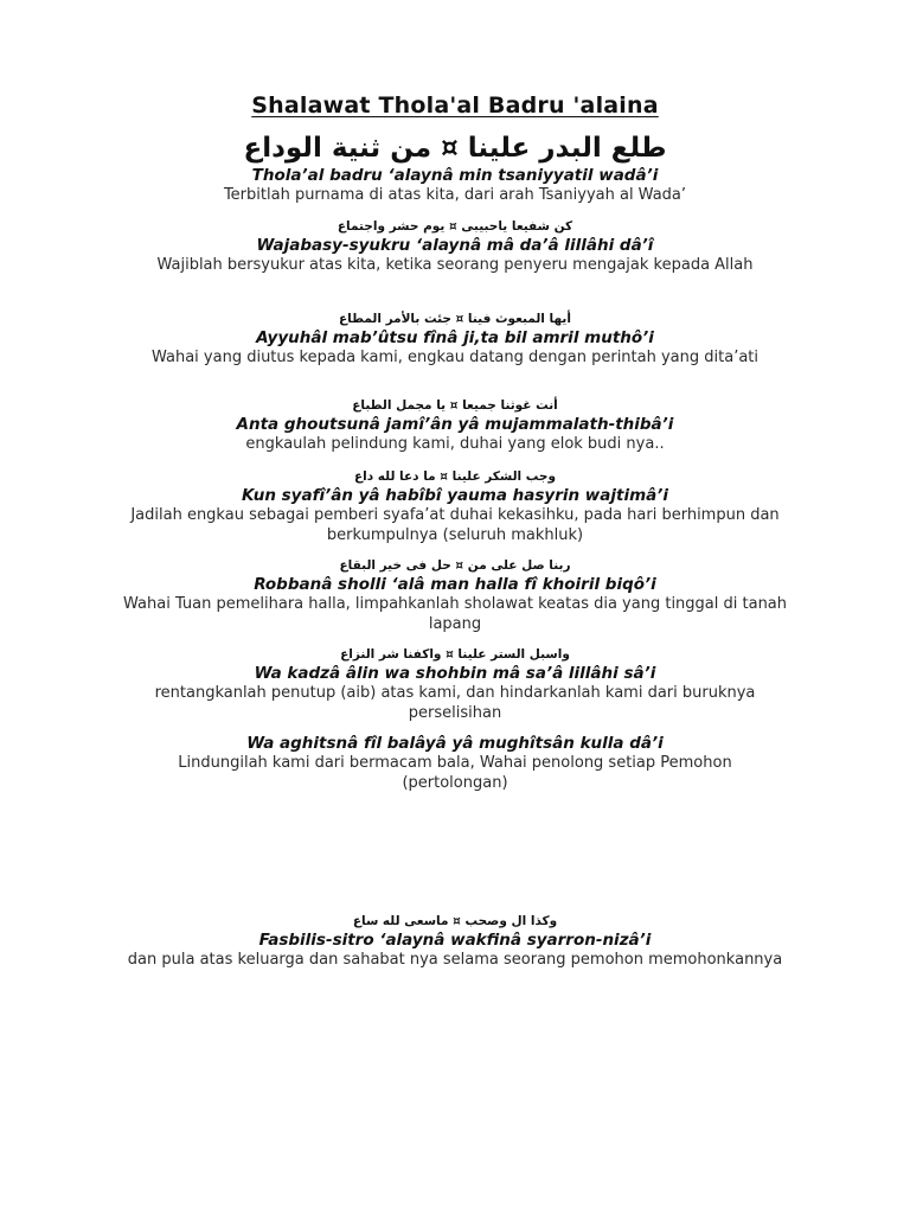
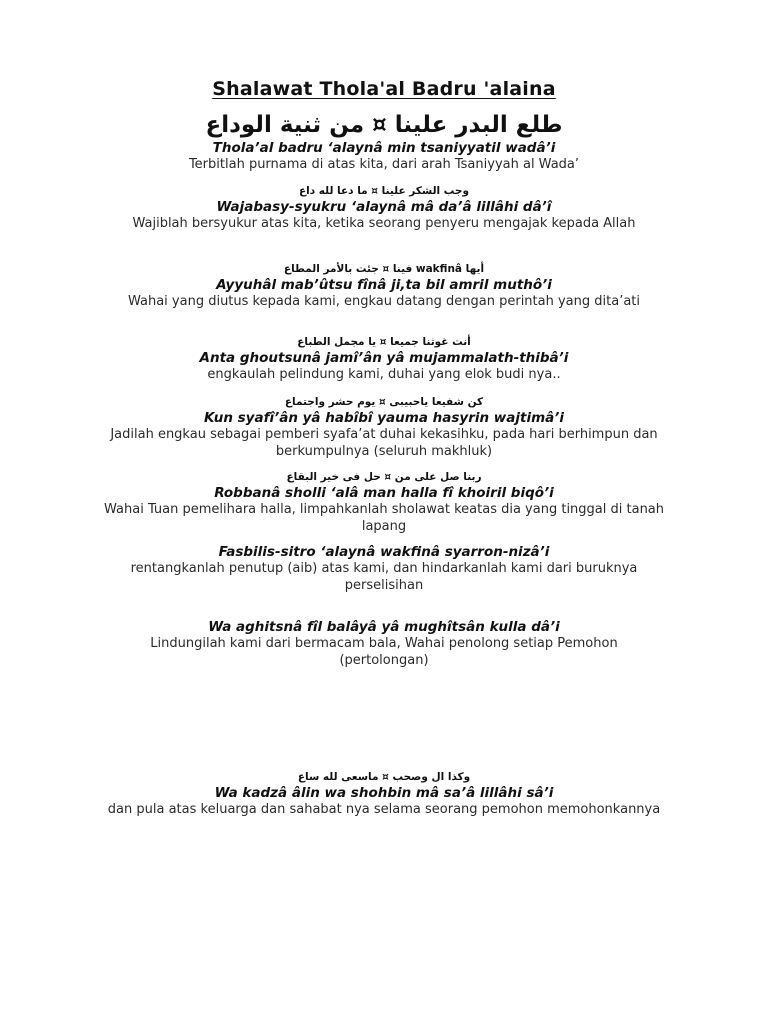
  Shalawat Thola'al Badru 'alaina
  طلع البدر علينا ¤ من ثنية الوداع
  Thola’al badru ‘alaynâ min tsaniyyatil wadâ’i
  Terbitlah purnama di atas kita, dari arah Tsaniyyah al Wada’
- كن شفيعا ياحبيبى ¤ يوم حشر واجتماع
+ وجب الشكر علينا ¤ ما دعا لله داع
  Wajabasy-syukru ‘alaynâ mâ da’â lillâhi dâ’î
  Wajiblah bersyukur atas kita, ketika seorang penyeru mengajak kepada Allah
- أيها المبعوث فينا ¤ جئت بالأمر المطاع
+ أيها wakfinâ فينا ¤ جئت بالأمر المطاع
  Ayyuhâl mab’ûtsu fînâ ji,ta bil amril muthô’i
  Wahai yang diutus kepada kami, engkau datang dengan perintah yang dita’ati
  أنت غوثنا جميعا ¤ يا مجمل الطباع
  Anta ghoutsunâ jamî’ân yâ mujammalath-thibâ’i
  engkaulah pelindung kami, duhai yang elok budi nya..
- وجب الشكر علينا ¤ ما دعا لله داع
+ كن شفيعا ياحبيبى ¤ يوم حشر واجتماع
  Kun syafî’ân yâ habîbî yauma hasyrin wajtimâ’i
  Jadilah engkau sebagai pemberi syafa’at duhai kekasihku, pada hari berhimpun dan berkumpulnya (seluruh makhluk)
  ربنا صل على من ¤ حل فى خير البقاع
  Robbanâ sholli ‘alâ man halla fî khoiril biqô’i
  Wahai Tuan pemelihara halla, limpahkanlah sholawat keatas dia yang tinggal di tanah lapang
- واسبل الستر علينا ¤ واكفنا شر النزاع
- Wa kadzâ âlin wa shohbin mâ sa’â lillâhi sâ’i
+ Fasbilis-sitro ‘alaynâ wakfinâ syarron-nizâ’i
  rentangkanlah penutup (aib) atas kami, dan hindarkanlah kami dari buruknya perselisihan
  Wa aghitsnâ fîl balâyâ yâ mughîtsân kulla dâ’i
  Lindungilah kami dari bermacam bala, Wahai penolong setiap Pemohon (pertolongan)
  وكذا ال وصحب ¤ ماسعى لله ساع
- Fasbilis-sitro ‘alaynâ wakfinâ syarron-nizâ’i
+ Wa kadzâ âlin wa shohbin mâ sa’â lillâhi sâ’i
  dan pula atas keluarga dan sahabat nya selama seorang pemohon memohonkannya
